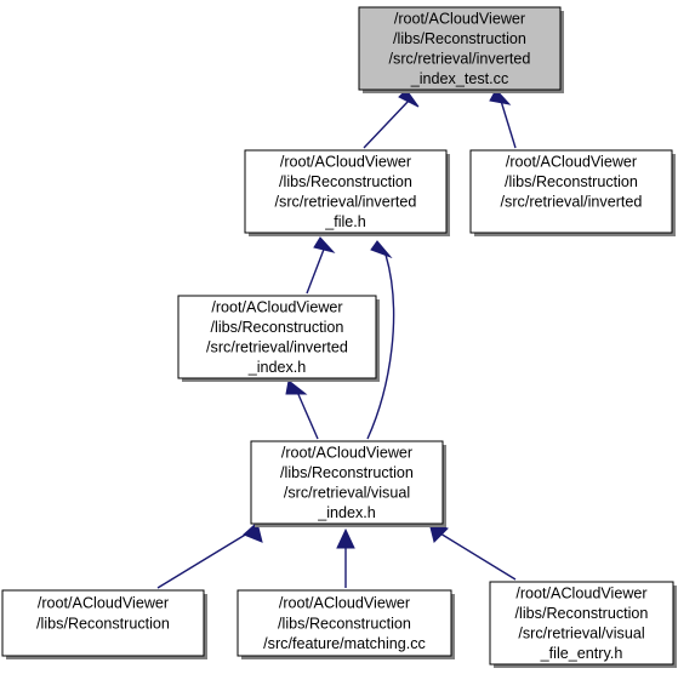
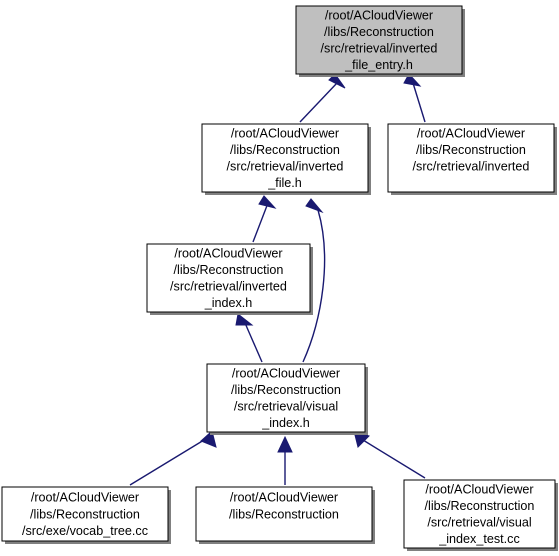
  /root/ACloudViewer
  /libs/Reconstruction
  /src/retrieval/inverted
- _index_test.cc
+ _file_entry.h
  /root/ACloudViewer
  /libs/Reconstruction
  /src/retrieval/inverted
  _file.h
  /root/ACloudViewer
  /libs/Reconstruction
  /src/retrieval/inverted
  /root/ACloudViewer
  /libs/Reconstruction
  /src/retrieval/inverted
  _index.h
  /root/ACloudViewer
  /libs/Reconstruction
  /src/retrieval/visual
  _index.h
  /root/ACloudViewer
  /libs/Reconstruction
+ /src/exe/vocab_tree.cc
  /root/ACloudViewer
  /libs/Reconstruction
- /src/feature/matching.cc
  /root/ACloudViewer
  /libs/Reconstruction
  /src/retrieval/visual
- _file_entry.h
+ _index_test.cc
